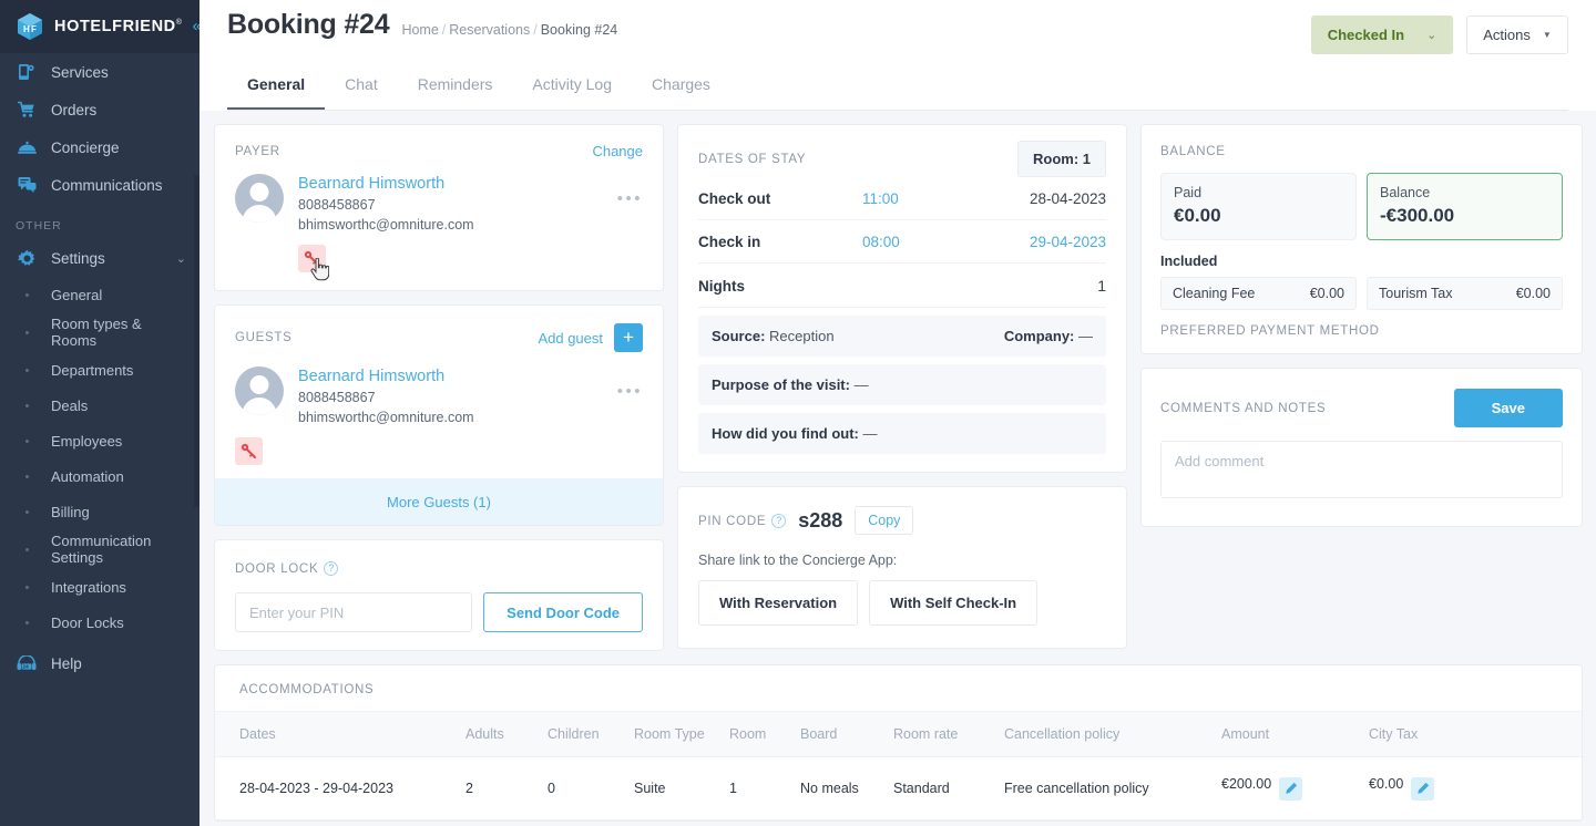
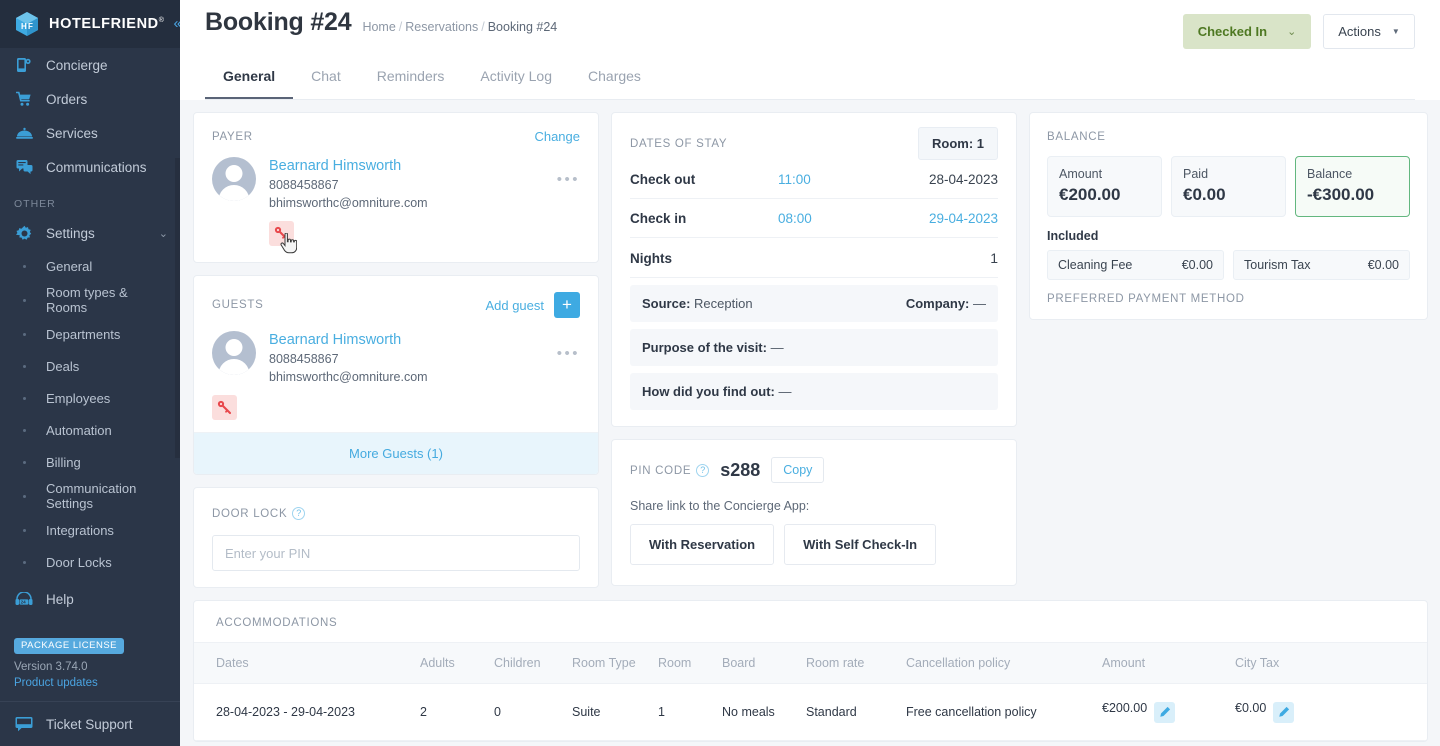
  H
  F
  HOTELFRIEND
  «
- Services
+ Concierge
  Orders
- Concierge
+ Services
  Communications
  OTHER
  Settings
  ⌄
  General
  Room types & Rooms
  Departments
  Deals
  Employees
  Automation
  Billing
  Communication Settings
  Integrations
  Door Locks
  Help
+ PACKAGE LICENSE
+ Version 3.74.0
+ Product updates
+ Ticket Support
  Booking #24
  Home / Reservations / Booking #24
  Checked In
  ⌄
  Actions
  ▼
  General
  Chat
  Reminders
  Activity Log
  Charges
  PAYER
  Change
  Bearnard Himsworth
  8088458867
  bhimsworthc@omniture.com
  •••
  GUESTS
  Add guest
  +
  Bearnard Himsworth
  8088458867
  bhimsworthc@omniture.com
  •••
  More Guests (1)
  DOOR LOCK ?
  Enter your PIN
- Send Door Code
  DATES OF STAY
  Room: 1
  Check out
  11:00
  28-04-2023
  Check in
  08:00
  29-04-2023
  Nights
  1
  Source: Reception
  Company: —
  Purpose of the visit: —
  How did you find out: —
  PIN CODE ?
  s288
  Copy
  Share link to the Concierge App:
  With Reservation
  With Self Check-In
  BALANCE
+ Amount
+ €200.00
  Paid
  €0.00
  Balance
  -€300.00
  Included
  Cleaning Fee
  €0.00
  Tourism Tax
  €0.00
  PREFERRED PAYMENT METHOD
- COMMENTS AND NOTES
- Save
- Add comment
  ACCOMMODATIONS
  Dates	Adults	Children	Room Type	Room	Board	Room rate	Cancellation policy	Amount	City Tax
  28-04-2023 - 29-04-2023	2	0	Suite	1	No meals	Standard	Free cancellation policy	€200.00	€0.00
